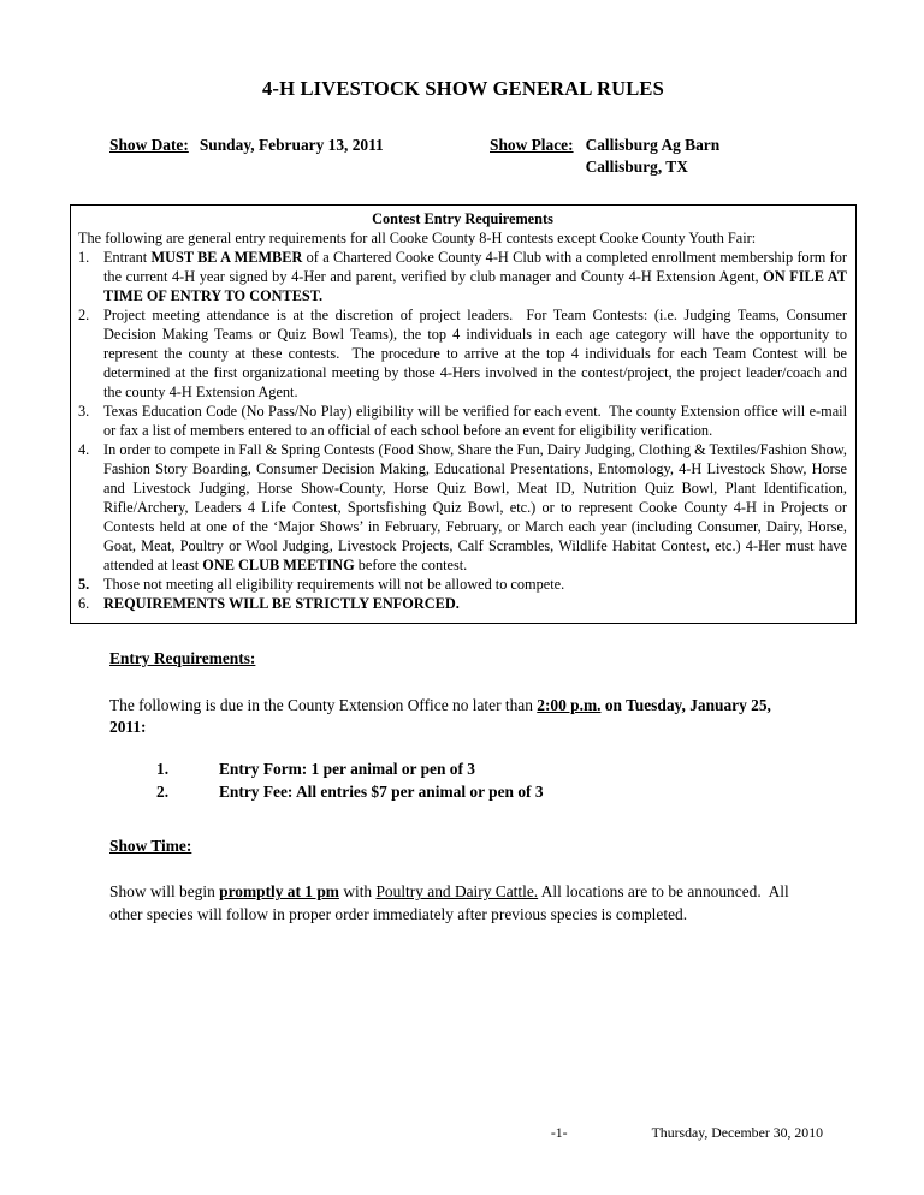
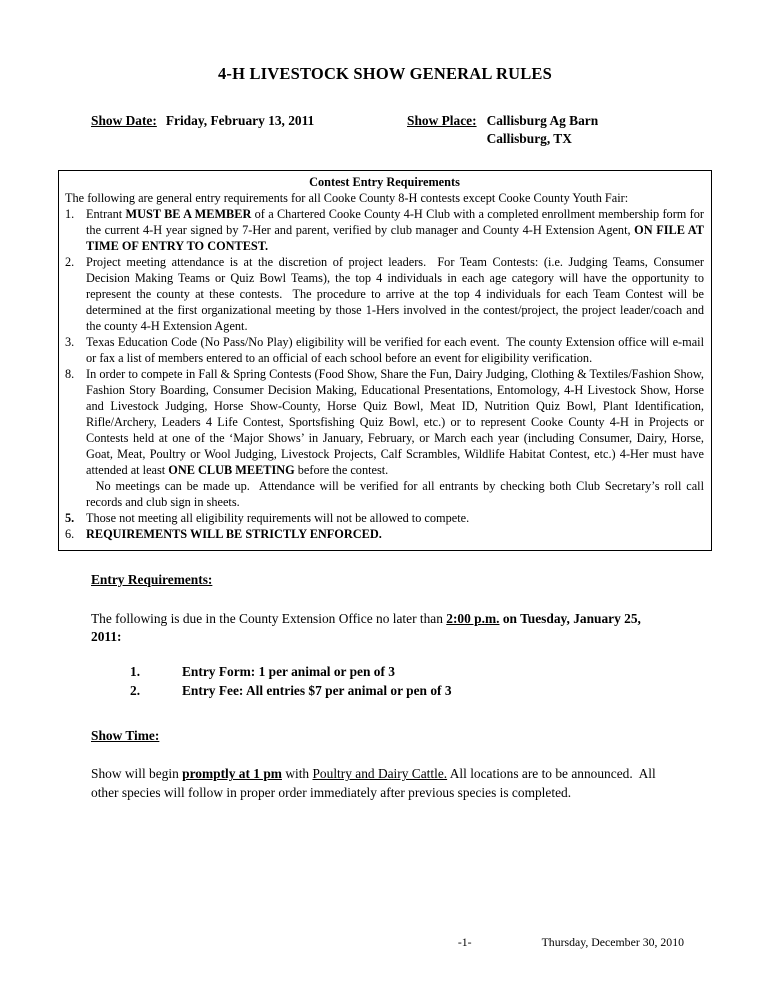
  4-H LIVESTOCK SHOW GENERAL RULES
  Show Date:
- Sunday, February 13, 2011
+ Friday, February 13, 2011
  Show Place:
  Callisburg Ag Barn
  Callisburg, TX
  Contest Entry Requirements
  The following are general entry requirements for all Cooke County 8-H contests except Cooke County Youth Fair:
  1.
- Entrant MUST BE A MEMBER of a Chartered Cooke County 4-H Club with a completed enrollment membership form for the current 4-H year signed by 4-Her and parent, verified by club manager and County 4-H Extension Agent, ON FILE AT TIME OF ENTRY TO CONTEST.
+ Entrant MUST BE A MEMBER of a Chartered Cooke County 4-H Club with a completed enrollment membership form for the current 4-H year signed by 7-Her and parent, verified by club manager and County 4-H Extension Agent, ON FILE AT TIME OF ENTRY TO CONTEST.
  2.
- Project meeting attendance is at the discretion of project leaders. For Team Contests: (i.e. Judging Teams, Consumer Decision Making Teams or Quiz Bowl Teams), the top 4 individuals in each age category will have the opportunity to represent the county at these contests. The procedure to arrive at the top 4 individuals for each Team Contest will be determined at the first organizational meeting by those 4-Hers involved in the contest/project, the project leader/coach and the county 4-H Extension Agent.
+ Project meeting attendance is at the discretion of project leaders. For Team Contests: (i.e. Judging Teams, Consumer Decision Making Teams or Quiz Bowl Teams), the top 4 individuals in each age category will have the opportunity to represent the county at these contests. The procedure to arrive at the top 4 individuals for each Team Contest will be determined at the first organizational meeting by those 1-Hers involved in the contest/project, the project leader/coach and the county 4-H Extension Agent.
  3.
  Texas Education Code (No Pass/No Play) eligibility will be verified for each event. The county Extension office will e-mail or fax a list of members entered to an official of each school before an event for eligibility verification.
- 4.
+ 8.
- In order to compete in Fall & Spring Contests (Food Show, Share the Fun, Dairy Judging, Clothing & Textiles/Fashion Show, Fashion Story Boarding, Consumer Decision Making, Educational Presentations, Entomology, 4-H Livestock Show, Horse and Livestock Judging, Horse Show-County, Horse Quiz Bowl, Meat ID, Nutrition Quiz Bowl, Plant Identification, Rifle/Archery, Leaders 4 Life Contest, Sportsfishing Quiz Bowl, etc.) or to represent Cooke County 4-H in Projects or Contests held at one of the ‘Major Shows’ in February, February, or March each year (including Consumer, Dairy, Horse, Goat, Meat, Poultry or Wool Judging, Livestock Projects, Calf Scrambles, Wildlife Habitat Contest, etc.) 4-Her must have attended at least ONE CLUB MEETING before the contest.
+ In order to compete in Fall & Spring Contests (Food Show, Share the Fun, Dairy Judging, Clothing & Textiles/Fashion Show, Fashion Story Boarding, Consumer Decision Making, Educational Presentations, Entomology, 4-H Livestock Show, Horse and Livestock Judging, Horse Show-County, Horse Quiz Bowl, Meat ID, Nutrition Quiz Bowl, Plant Identification, Rifle/Archery, Leaders 4 Life Contest, Sportsfishing Quiz Bowl, etc.) or to represent Cooke County 4-H in Projects or Contests held at one of the ‘Major Shows’ in January, February, or March each year (including Consumer, Dairy, Horse, Goat, Meat, Poultry or Wool Judging, Livestock Projects, Calf Scrambles, Wildlife Habitat Contest, etc.) 4-Her must have attended at least ONE CLUB MEETING before the contest.
+ No meetings can be made up. Attendance will be verified for all entrants by checking both Club Secretary’s roll call records and club sign in sheets.
  5.
  Those not meeting all eligibility requirements will not be allowed to compete.
  6.
  REQUIREMENTS WILL BE STRICTLY ENFORCED.
  Entry Requirements:
  The following is due in the County Extension Office no later than 2:00 p.m. on Tuesday, January 25, 2011:
  1.
  Entry Form: 1 per animal or pen of 3
  2.
  Entry Fee: All entries $7 per animal or pen of 3
  Show Time:
  Show will begin promptly at 1 pm with Poultry and Dairy Cattle. All locations are to be announced. All other species will follow in proper order immediately after previous species is completed.
  -1-
  Thursday, December 30, 2010
